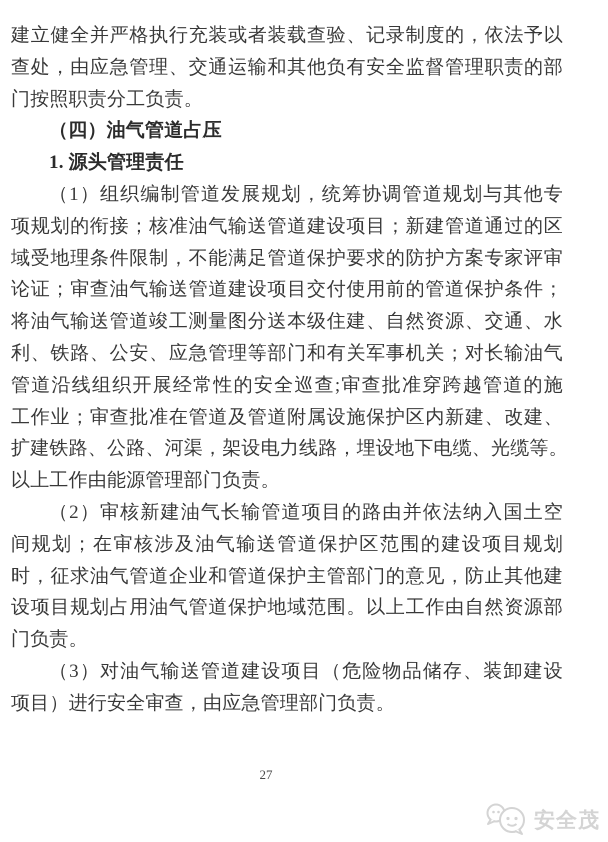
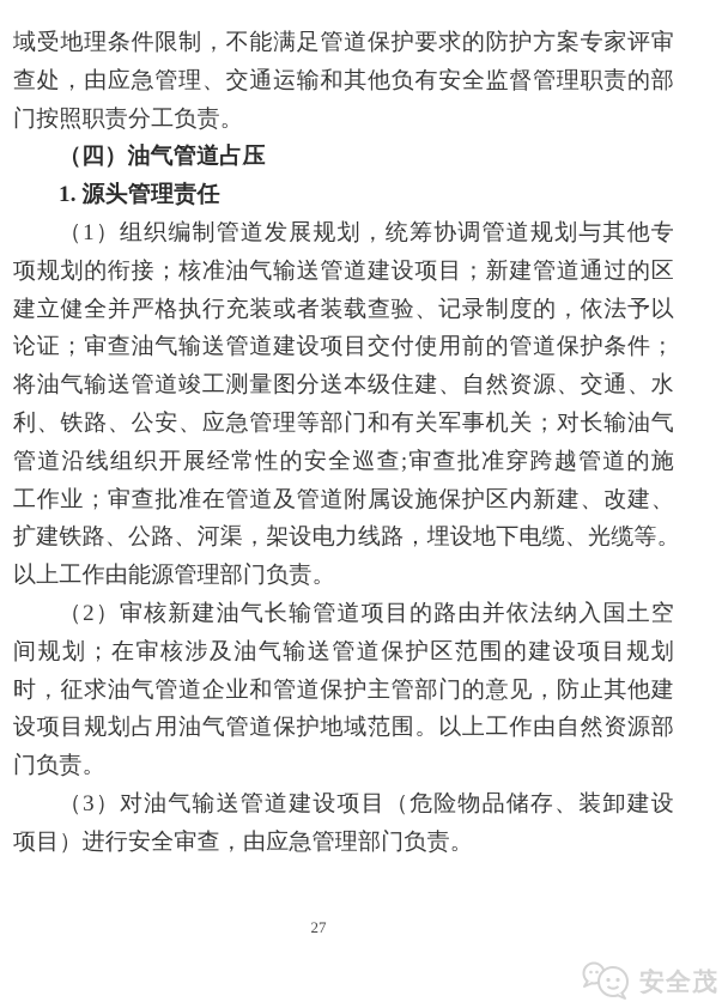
- 建立健全并严格执行充装或者装载查验、记录制度的，依法予以
+ 域受地理条件限制，不能满足管道保护要求的防护方案专家评审
  查处，由应急管理、交通运输和其他负有安全监督管理职责的部
  门按照职责分工负责。
  （四）油气管道占压
  1. 源头管理责任
  （1）组织编制管道发展规划，统筹协调管道规划与其他专
  项规划的衔接；核准油气输送管道建设项目；新建管道通过的区
- 域受地理条件限制，不能满足管道保护要求的防护方案专家评审
+ 建立健全并严格执行充装或者装载查验、记录制度的，依法予以
  论证；审查油气输送管道建设项目交付使用前的管道保护条件；
  将油气输送管道竣工测量图分送本级住建、自然资源、交通、水
  利、铁路、公安、应急管理等部门和有关军事机关；对长输油气
  管道沿线组织开展经常性的安全巡查;审查批准穿跨越管道的施
  工作业；审查批准在管道及管道附属设施保护区内新建、改建、
  扩建铁路、公路、河渠，架设电力线路，埋设地下电缆、光缆等。
  以上工作由能源管理部门负责。
  （2）审核新建油气长输管道项目的路由并依法纳入国土空
  间规划；在审核涉及油气输送管道保护区范围的建设项目规划
  时，征求油气管道企业和管道保护主管部门的意见，防止其他建
  设项目规划占用油气管道保护地域范围。以上工作由自然资源部
  门负责。
  （3）对油气输送管道建设项目（危险物品储存、装卸建设
  项目）进行安全审查，由应急管理部门负责。
  27
  安全茂
